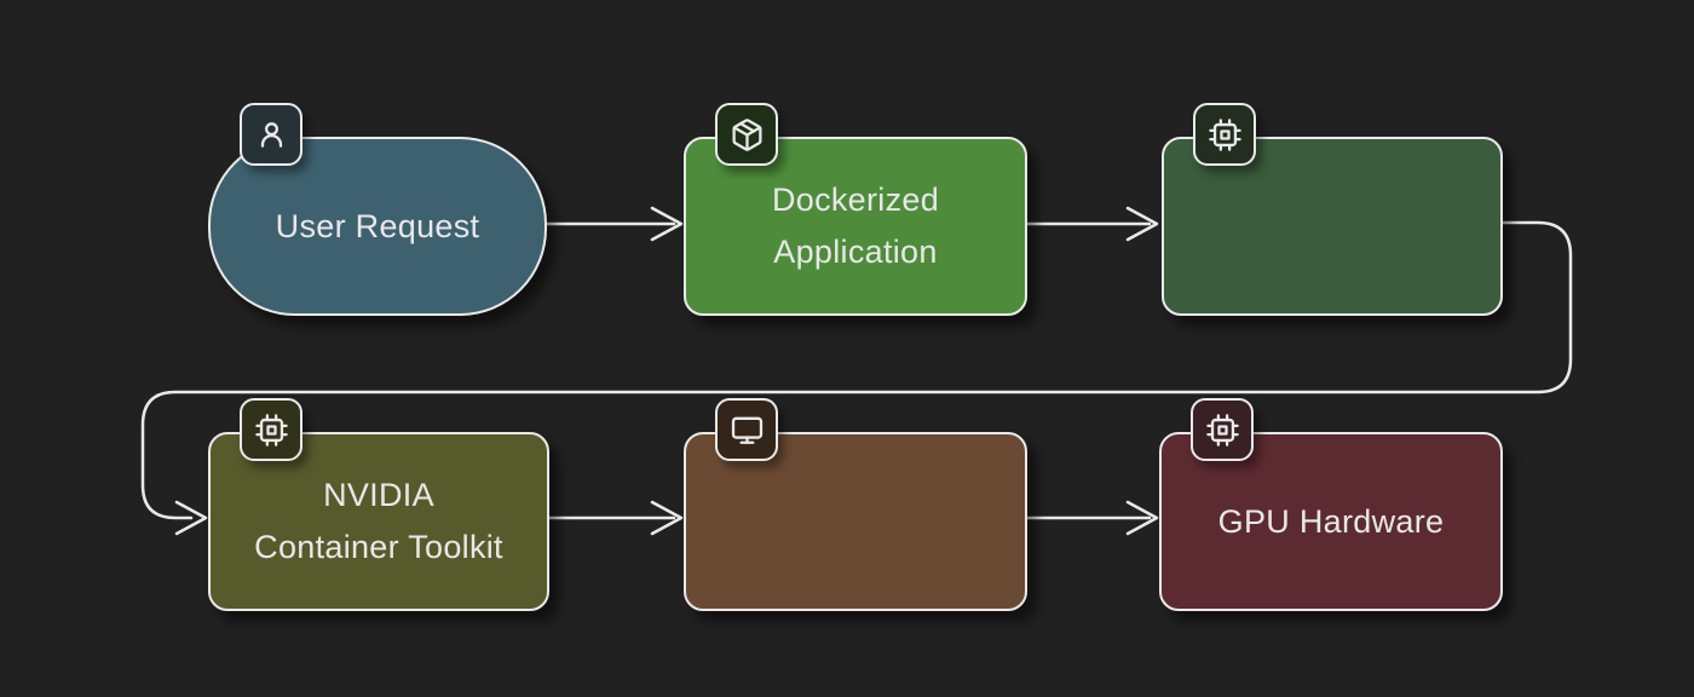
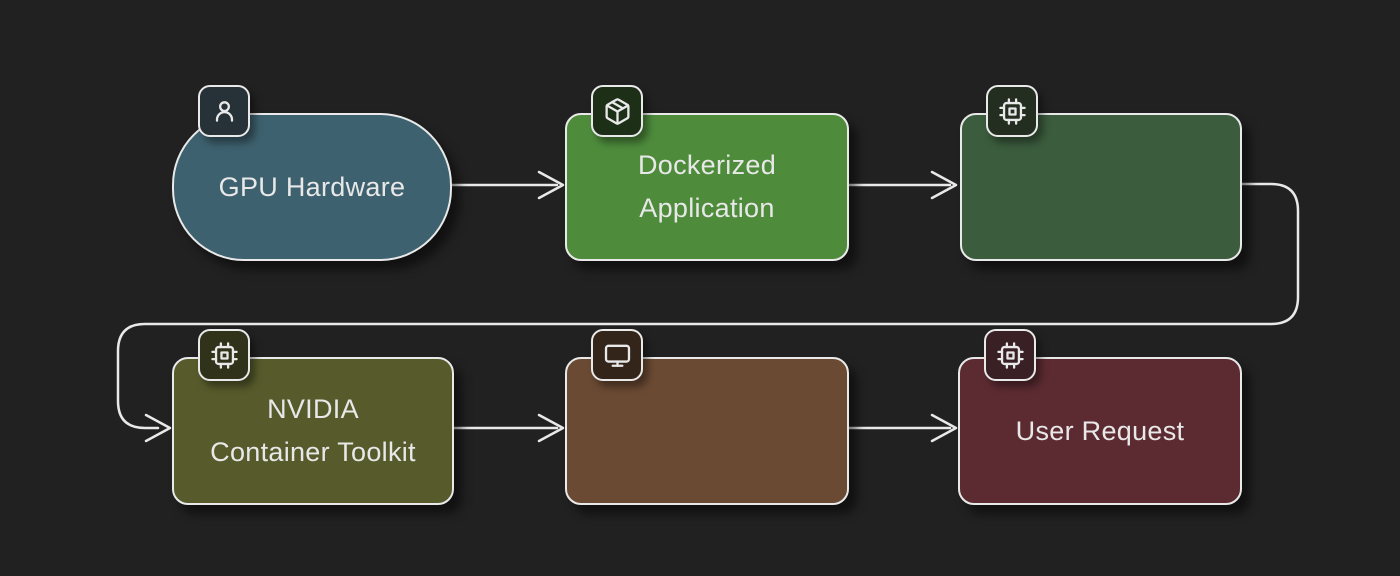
- User Request
+ GPU Hardware
  Dockerized
  Application
  NVIDIA
  Container Toolkit
- GPU Hardware
+ User Request
